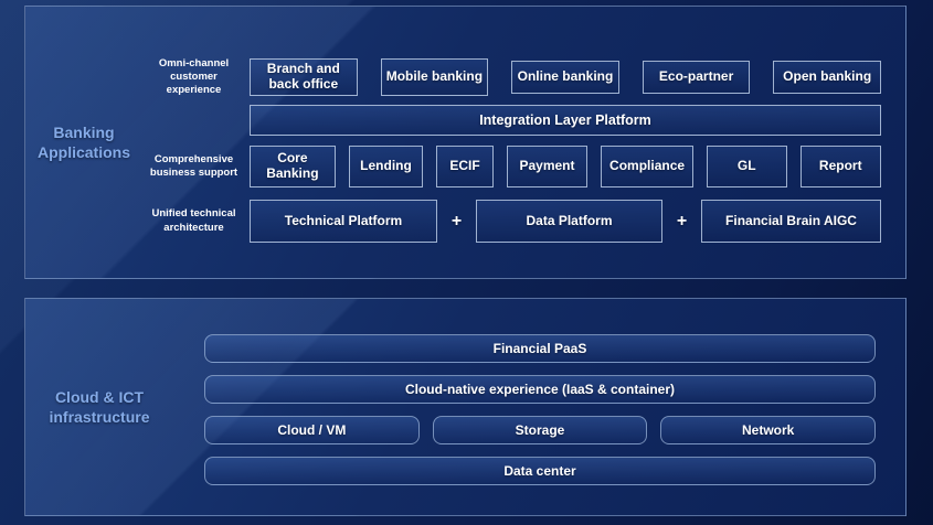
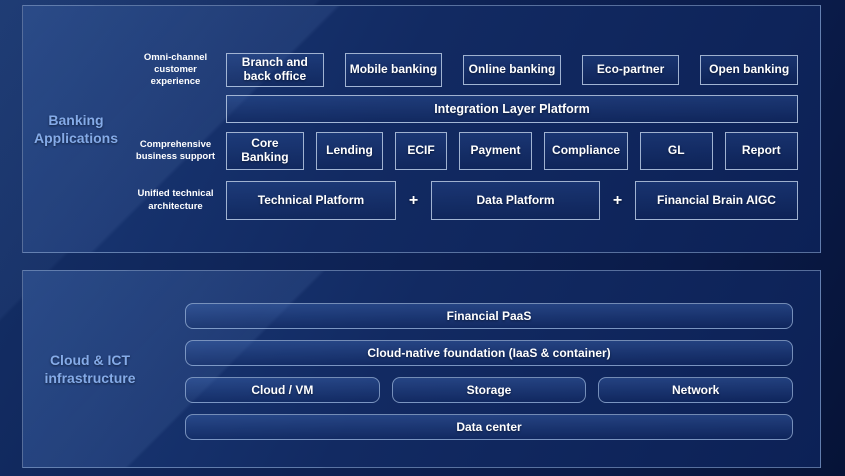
  Banking Applications
  Omni-channel customer experience
  Branch and back office
  Mobile banking
  Online banking
  Eco-partner
  Open banking
  Integration Layer Platform
  Comprehensive business support
  Core Banking
  Lending
  ECIF
  Payment
  Compliance
  GL
  Report
  Unified technical architecture
  Technical Platform
  +
  Data Platform
  +
  Financial Brain AIGC
  Cloud & ICT infrastructure
  Financial PaaS
- Cloud-native experience (IaaS & container)
+ Cloud-native foundation (IaaS & container)
  Cloud / VM
  Storage
  Network
  Data center
